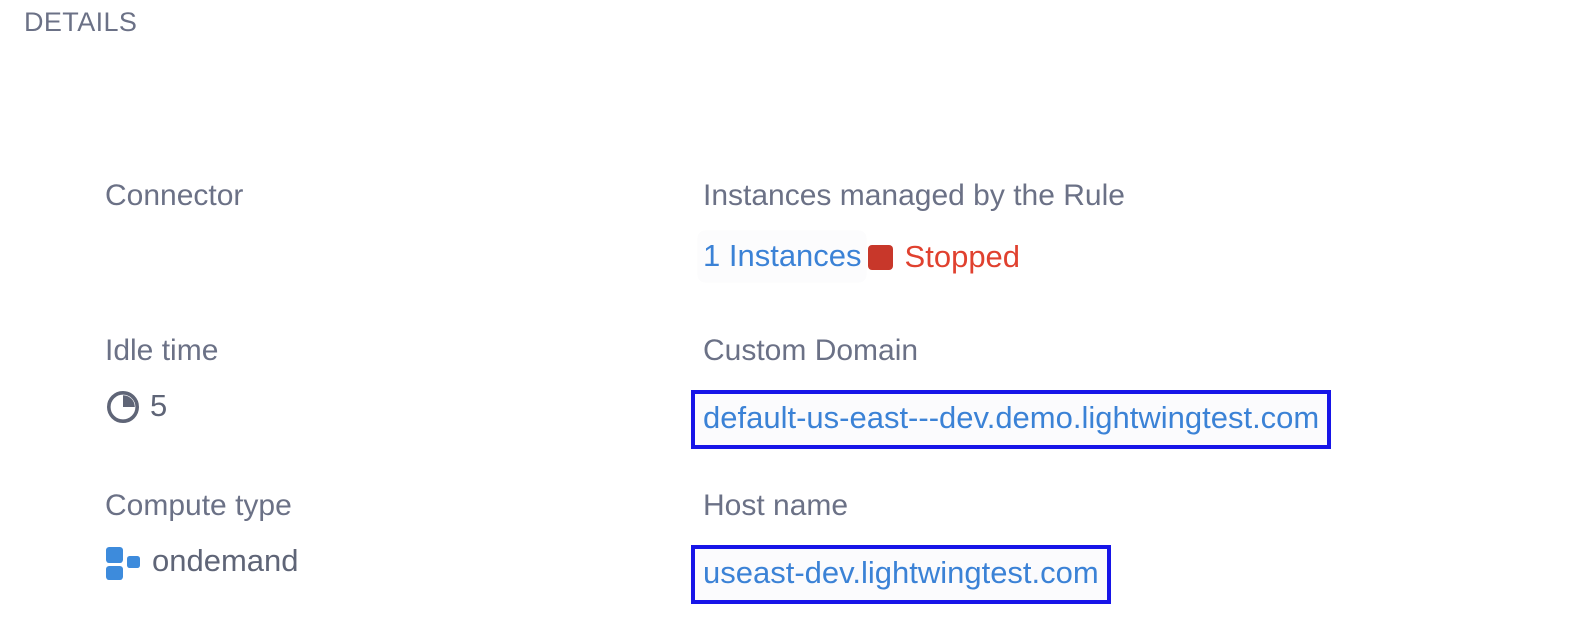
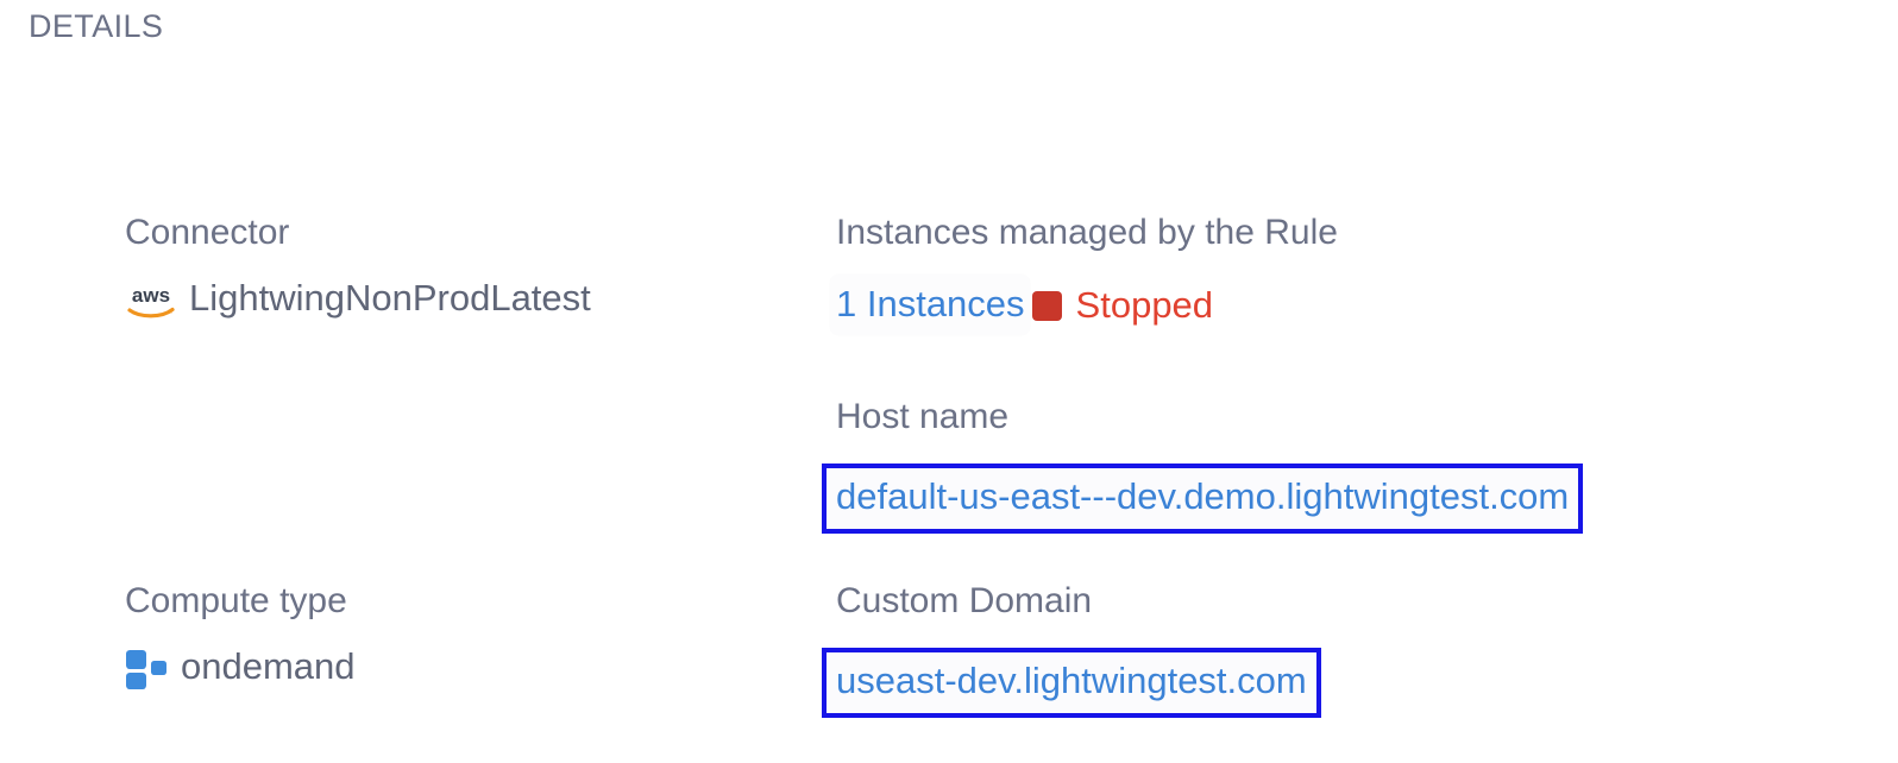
  DETAILS
  Connector
+ aws
+ LightwingNonProdLatest
  Instances managed by the Rule
  1 Instances
  Stopped
- Idle time
- 5
- Custom Domain
+ Host name
  default-us-east---dev.demo.lightwingtest.com
  Compute type
  ondemand
- Host name
+ Custom Domain
  useast-dev.lightwingtest.com
